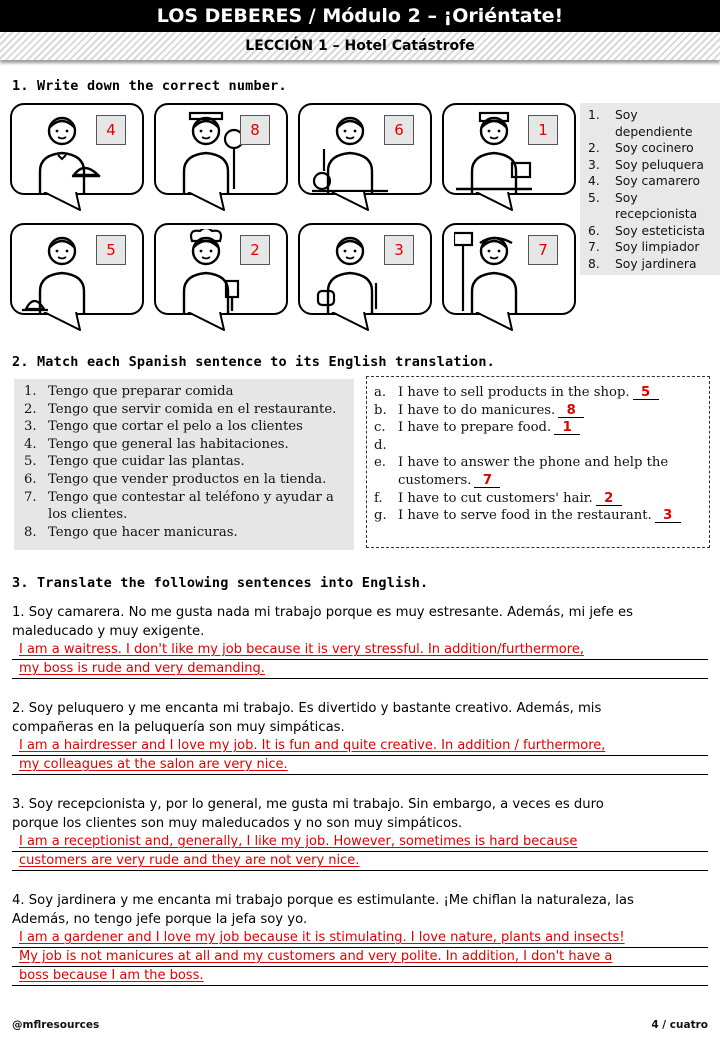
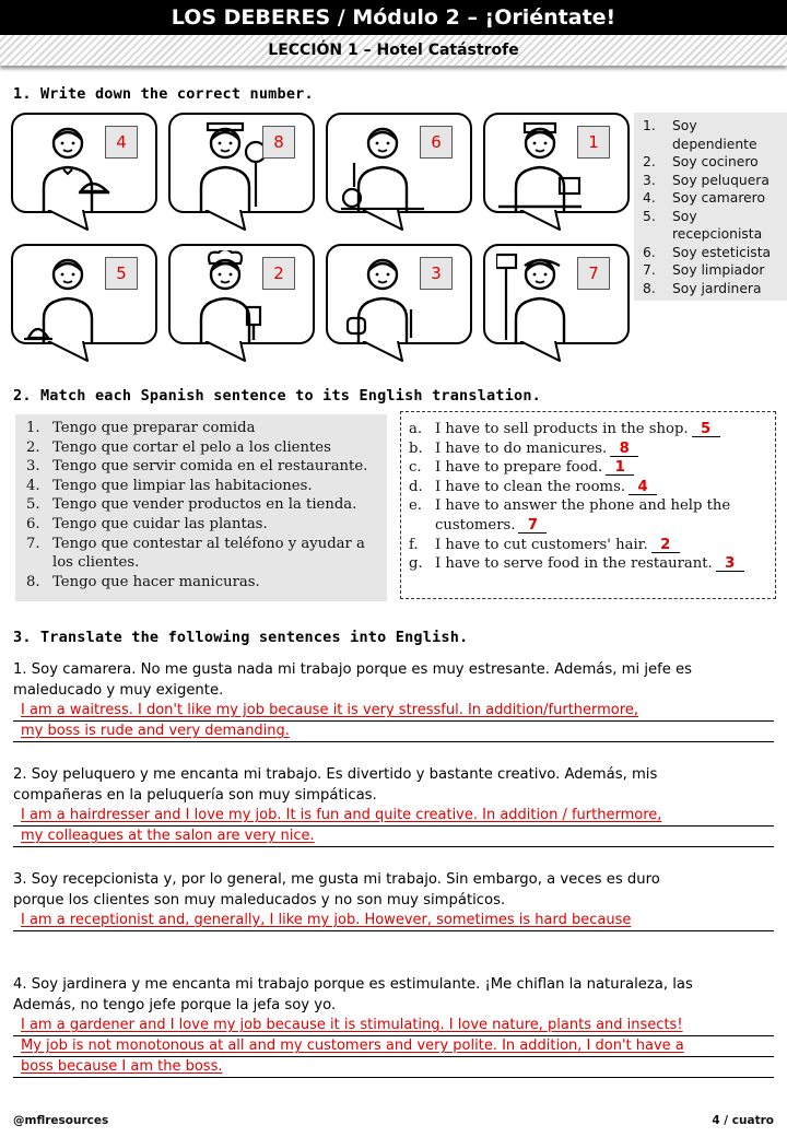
  LOS DEBERES / Módulo 2 – ¡Oriéntate!
  LECCIÓN 1 – Hotel Catástrofe
  1. Write down the correct number.
  4
  8
  6
  1
  5
  2
  3
  7
  1.
  Soy dependiente
  2.
  Soy cocinero
  3.
  Soy peluquera
  4.
  Soy camarero
  5.
  Soy recepcionista
  6.
  Soy esteticista
  7.
  Soy limpiador
  8.
  Soy jardinera
  2. Match each Spanish sentence to its English translation.
  1.
  Tengo que preparar comida
  2.
- Tengo que servir comida en el restaurante.
+ Tengo que cortar el pelo a los clientes
  3.
- Tengo que cortar el pelo a los clientes
+ Tengo que servir comida en el restaurante.
  4.
- Tengo que general las habitaciones.
+ Tengo que limpiar las habitaciones.
  5.
- Tengo que cuidar las plantas.
+ Tengo que vender productos en la tienda.
  6.
- Tengo que vender productos en la tienda.
+ Tengo que cuidar las plantas.
  7.
  Tengo que contestar al teléfono y ayudar a los clientes.
  8.
  Tengo que hacer manicuras.
  a.
  I have to sell products in the shop. 5
  b.
  I have to do manicures. 8
  c.
  I have to prepare food. 1
  d.
+ I have to clean the rooms. 4
  e.
  I have to answer the phone and help the customers. 7
  f.
  I have to cut customers' hair. 2
  g.
  I have to serve food in the restaurant. 3
  3. Translate the following sentences into English.
  1. Soy camarera. No me gusta nada mi trabajo porque es muy estresante. Además, mi jefe es
  maleducado y muy exigente.
  I am a waitress. I don't like my job because it is very stressful. In addition/furthermore,
  my boss is rude and very demanding.
  2. Soy peluquero y me encanta mi trabajo. Es divertido y bastante creativo. Además, mis
  compañeras en la peluquería son muy simpáticas.
  I am a hairdresser and I love my job. It is fun and quite creative. In addition / furthermore,
  my colleagues at the salon are very nice.
  3. Soy recepcionista y, por lo general, me gusta mi trabajo. Sin embargo, a veces es duro
  porque los clientes son muy maleducados y no son muy simpáticos.
  I am a receptionist and, generally, I like my job. However, sometimes is hard because
- customers are very rude and they are not very nice.
  4. Soy jardinera y me encanta mi trabajo porque es estimulante. ¡Me chiflan la naturaleza, las
  Además, no tengo jefe porque la jefa soy yo.
  I am a gardener and I love my job because it is stimulating. I love nature, plants and insects!
- My job is not manicures at all and my customers and very polite. In addition, I don't have a
+ My job is not monotonous at all and my customers and very polite. In addition, I don't have a
  boss because I am the boss.
  @mflresources
  4 / cuatro
